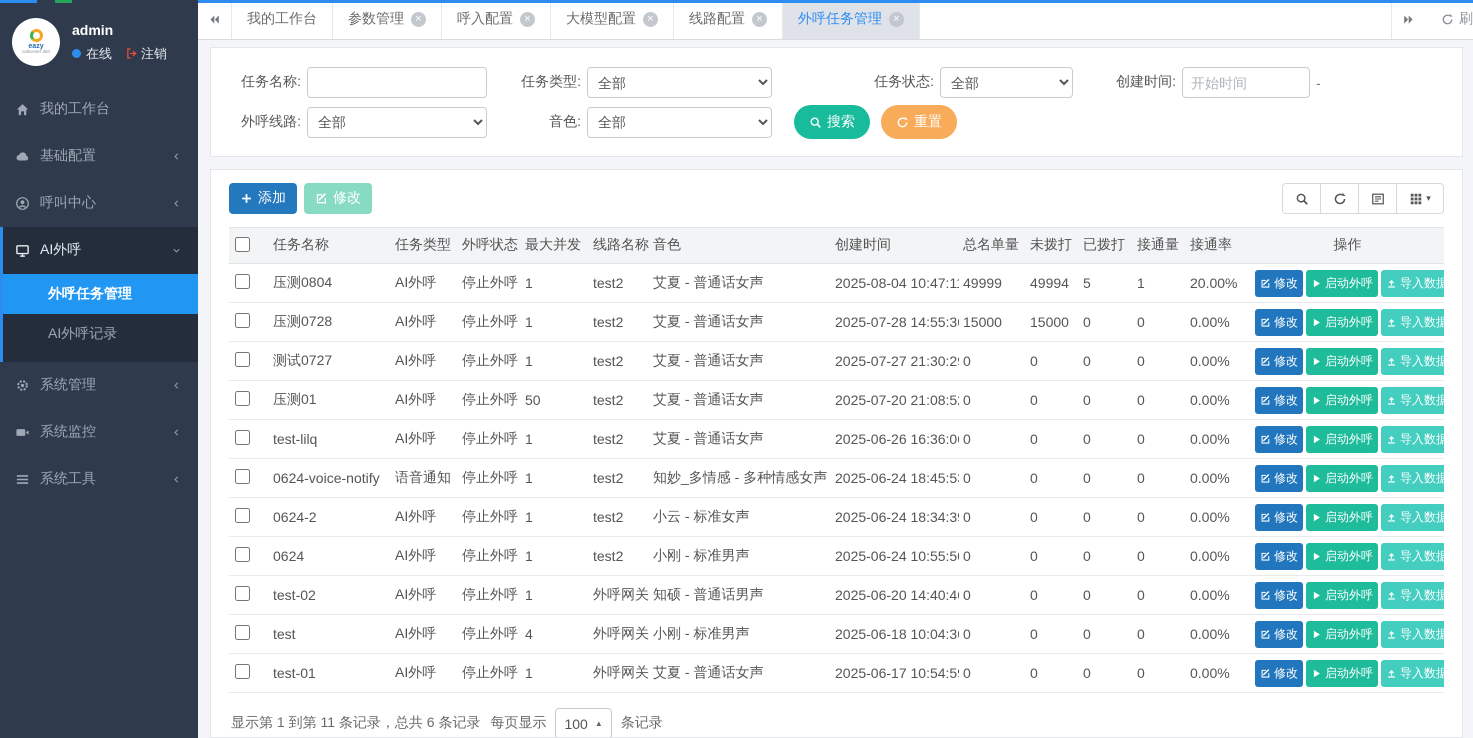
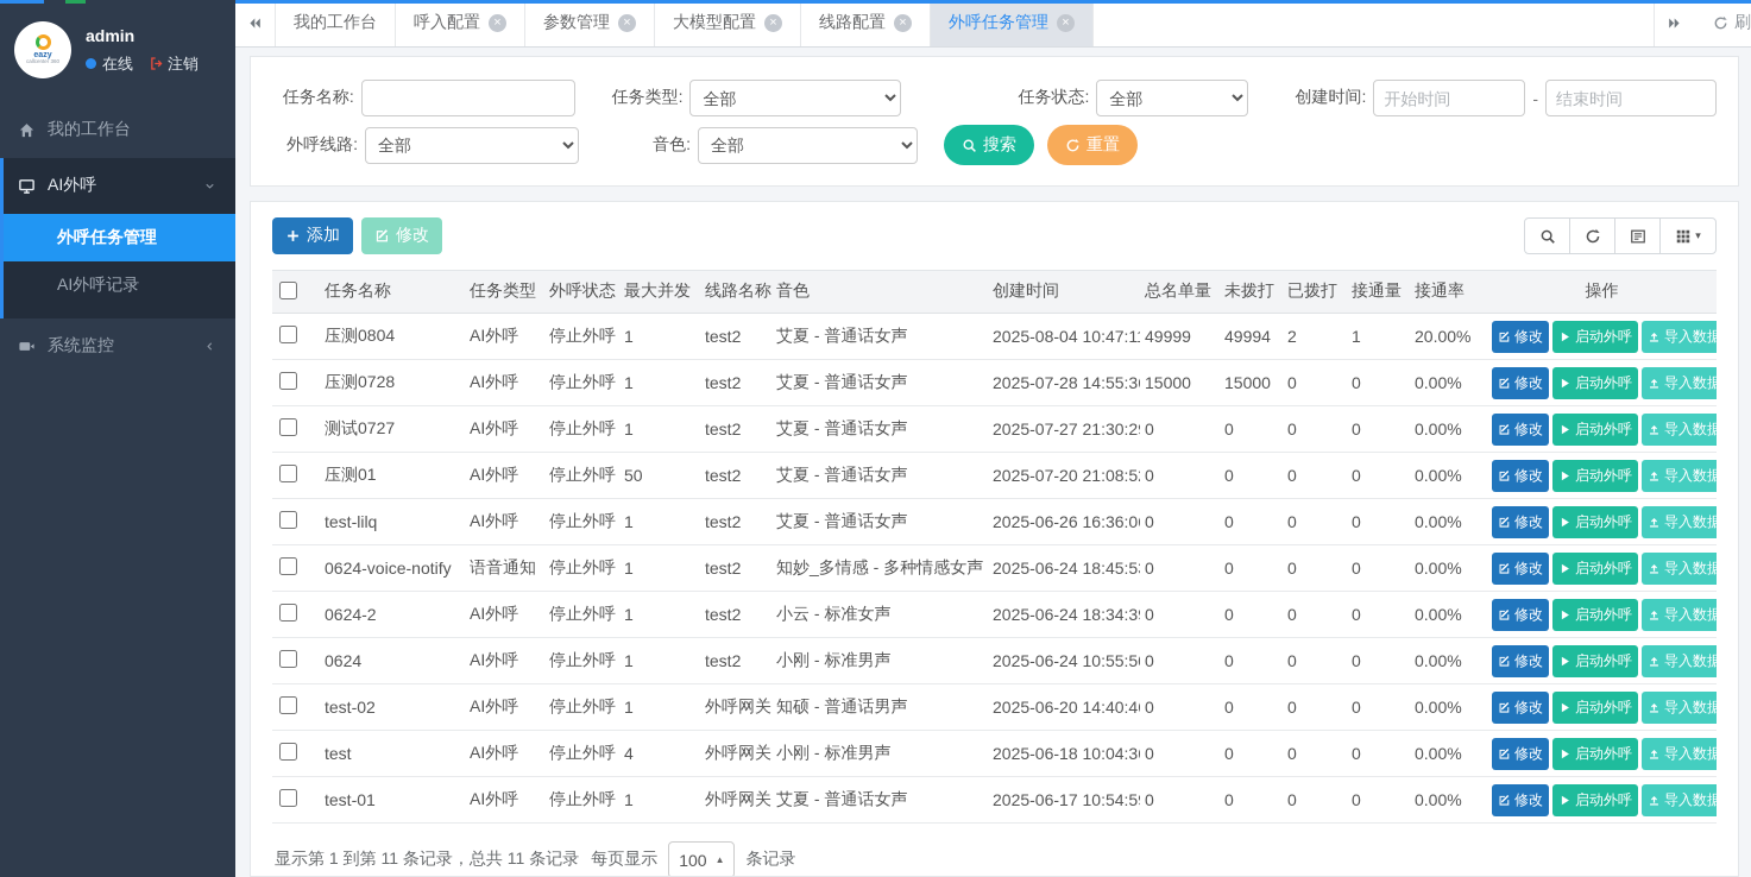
  admin
  在线
  注销
  我的工作台
- 基础配置
- 呼叫中心
  AI外呼
  外呼任务管理
  AI外呼记录
- 系统管理
  系统监控
- 系统工具
  我的工作台
- 参数管理
+ 呼入配置
  ×
- 呼入配置
+ 参数管理
  ×
  大模型配置
  ×
  线路配置
  ×
  外呼任务管理
  ×
  任务名称:
  任务类型:
  全部
  任务状态:
  全部
  创建时间:
  开始时间
  -
+ 结束时间
  外呼线路:
  全部
  音色:
  全部
  搜索
  重置
  添加
  修改
  ▾
  	任务名称	任务类型	外呼状态	最大并发	线路名称	音色	创建时间	总名单量	未拨打	已拨打	接通量	接通率	操作
- 	压测0804	AI外呼	停止外呼	1	test2	艾夏 - 普通话女声	2025-08-04 10:47:1	49999	49994	5	1	20.00%	修改 启动外呼 导入数据
+ 	压测0804	AI外呼	停止外呼	1	test2	艾夏 - 普通话女声	2025-08-04 10:47:1	49999	49994	2	1	20.00%	修改 启动外呼 导入数据
  	压测0728	AI外呼	停止外呼	1	test2	艾夏 - 普通话女声	2025-07-28 14:55:3	15000	15000	0	0	0.00%	修改 启动外呼 导入数据
  	测试0727	AI外呼	停止外呼	1	test2	艾夏 - 普通话女声	2025-07-27 21:30:2	0	0	0	0	0.00%	修改 启动外呼 导入数据
  	压测01	AI外呼	停止外呼	50	test2	艾夏 - 普通话女声	2025-07-20 21:08:5	0	0	0	0	0.00%	修改 启动外呼 导入数据
  	test-lilq	AI外呼	停止外呼	1	test2	艾夏 - 普通话女声	2025-06-26 16:36:0	0	0	0	0	0.00%	修改 启动外呼 导入数据
  	0624-voice-notify	语音通知	停止外呼	1	test2	知妙_多情感 - 多种情感女声	2025-06-24 18:45:5	0	0	0	0	0.00%	修改 启动外呼 导入数据
  	0624-2	AI外呼	停止外呼	1	test2	小云 - 标准女声	2025-06-24 18:34:3	0	0	0	0	0.00%	修改 启动外呼 导入数据
  	0624	AI外呼	停止外呼	1	test2	小刚 - 标准男声	2025-06-24 10:55:5	0	0	0	0	0.00%	修改 启动外呼 导入数据
  	test-02	AI外呼	停止外呼	1	外呼网关	知硕 - 普通话男声	2025-06-20 14:40:4	0	0	0	0	0.00%	修改 启动外呼 导入数据
  	test	AI外呼	停止外呼	4	外呼网关	小刚 - 标准男声	2025-06-18 10:04:3	0	0	0	0	0.00%	修改 启动外呼 导入数据
  	test-01	AI外呼	停止外呼	1	外呼网关	艾夏 - 普通话女声	2025-06-17 10:54:5	0	0	0	0	0.00%	修改 启动外呼 导入数据
- 显示第 1 到第 11 条记录，总共 6 条记录
+ 显示第 1 到第 11 条记录，总共 11 条记录
  每页显示
  100
  ▲
  条记录
